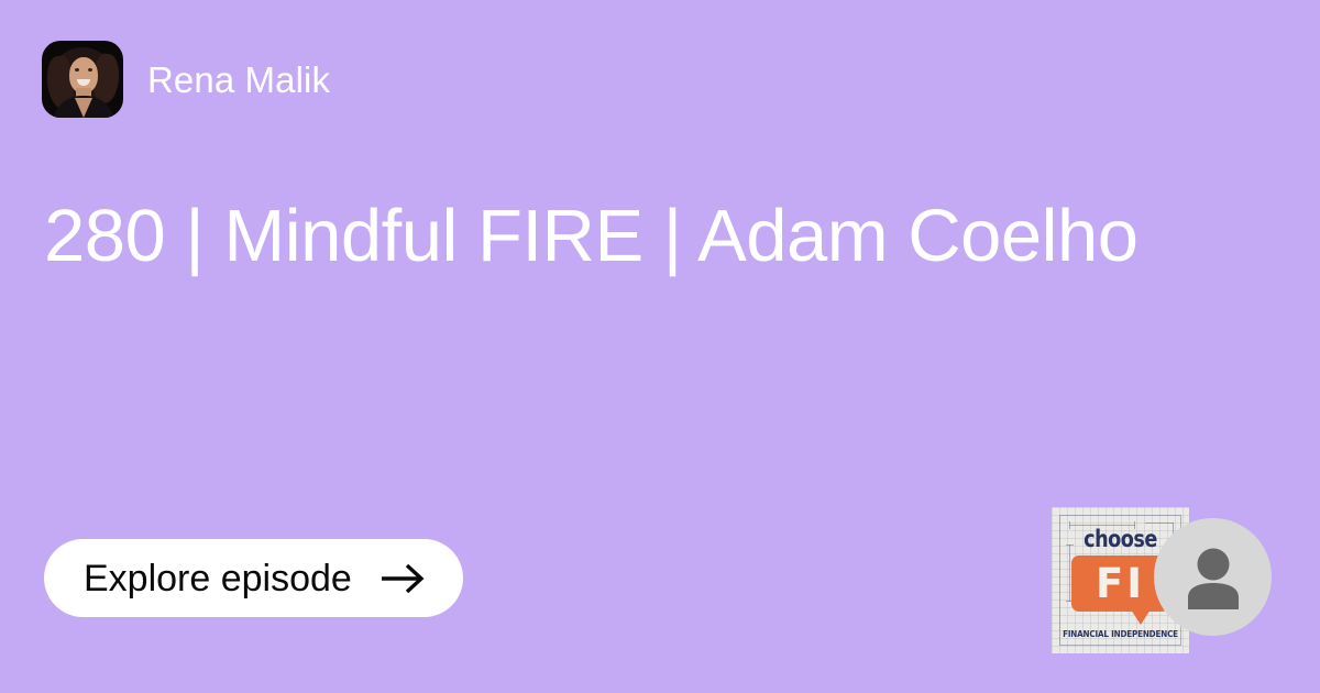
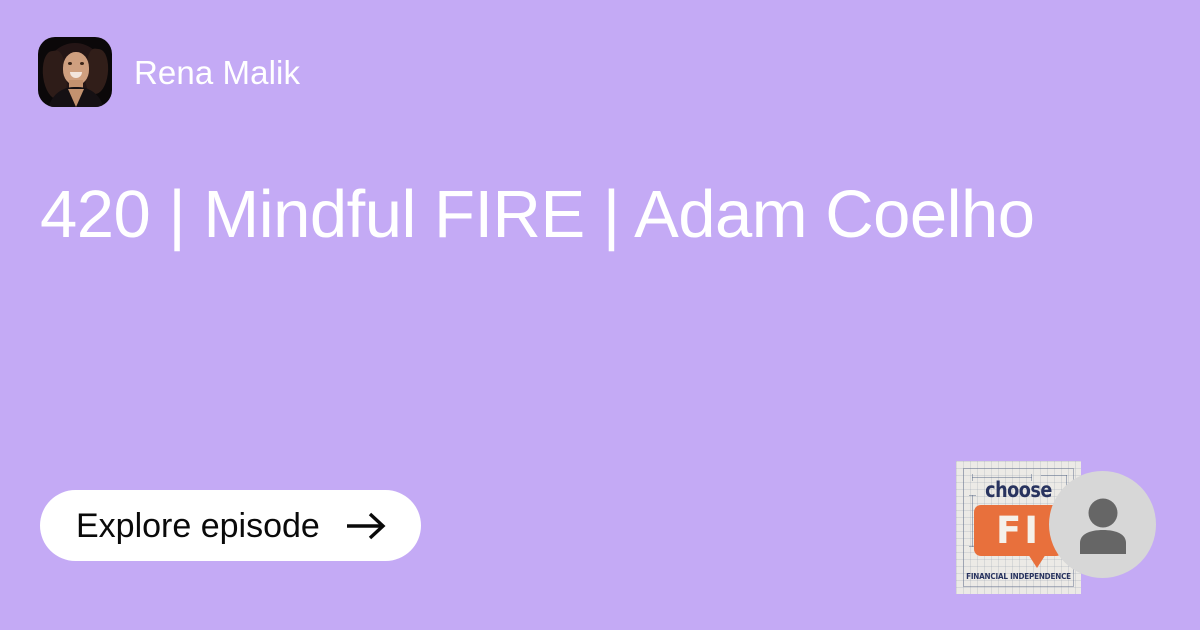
  Rena Malik
- 280 | Mindful FIRE | Adam Coelho
+ 420 | Mindful FIRE | Adam Coelho
  Explore episode
  choose
  FI
  FINANCIAL INDEPENDENCE
